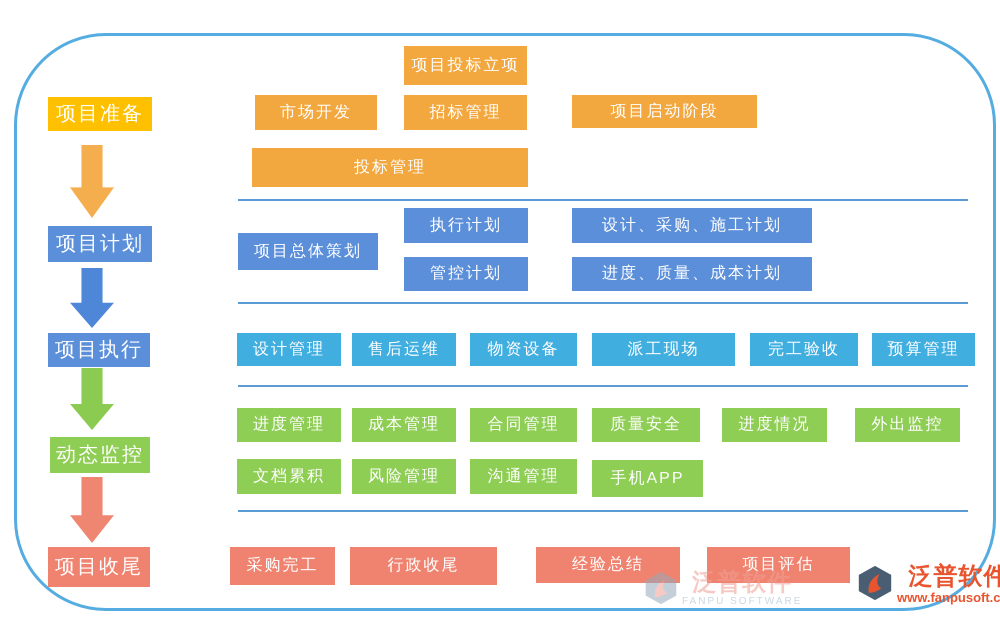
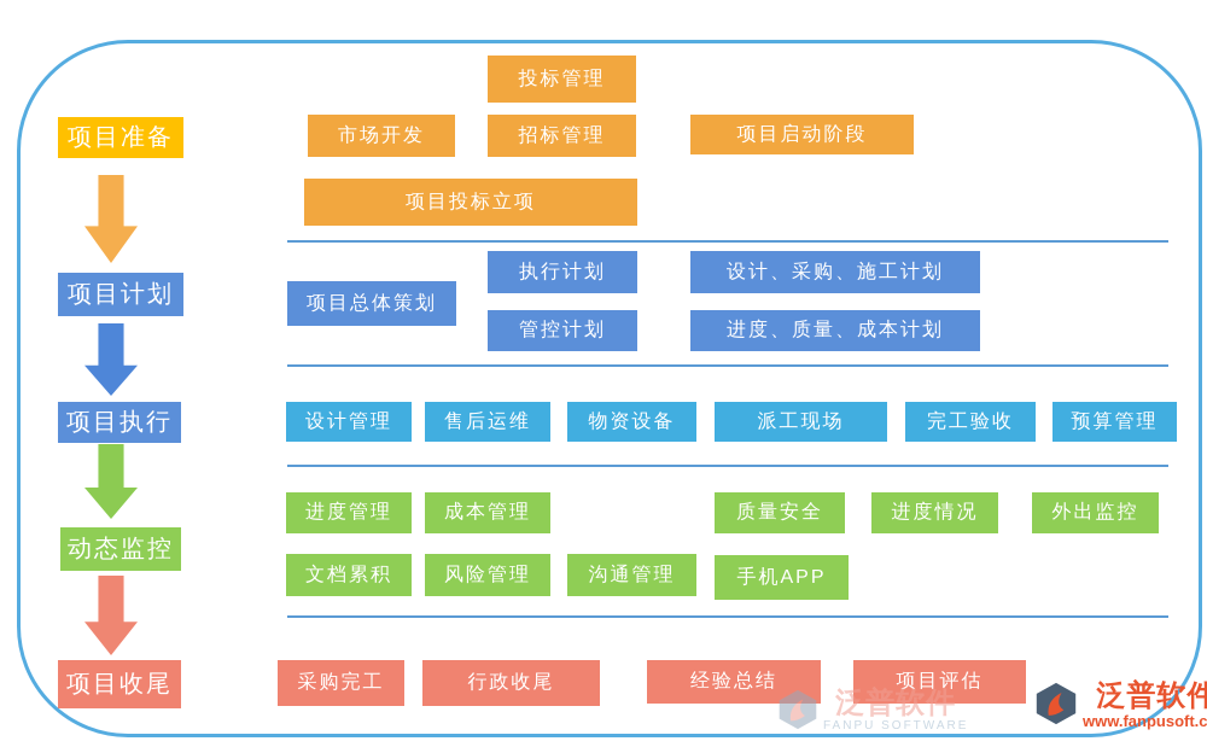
  项目准备
  项目计划
  项目执行
  动态监控
  项目收尾
- 项目投标立项
+ 投标管理
  市场开发
  招标管理
  项目启动阶段
- 投标管理
+ 项目投标立项
  项目总体策划
  执行计划
  管控计划
  设计、采购、施工计划
  进度、质量、成本计划
  设计管理
  售后运维
  物资设备
  派工现场
  完工验收
  预算管理
  进度管理
  成本管理
- 合同管理
  质量安全
  进度情况
  外出监控
  文档累积
  风险管理
  沟通管理
  手机APP
  采购完工
  行政收尾
  经验总结
  项目评估
  泛普软件
  FANPU SOFTWARE
  泛普软件
  www.fanpusoft.c
